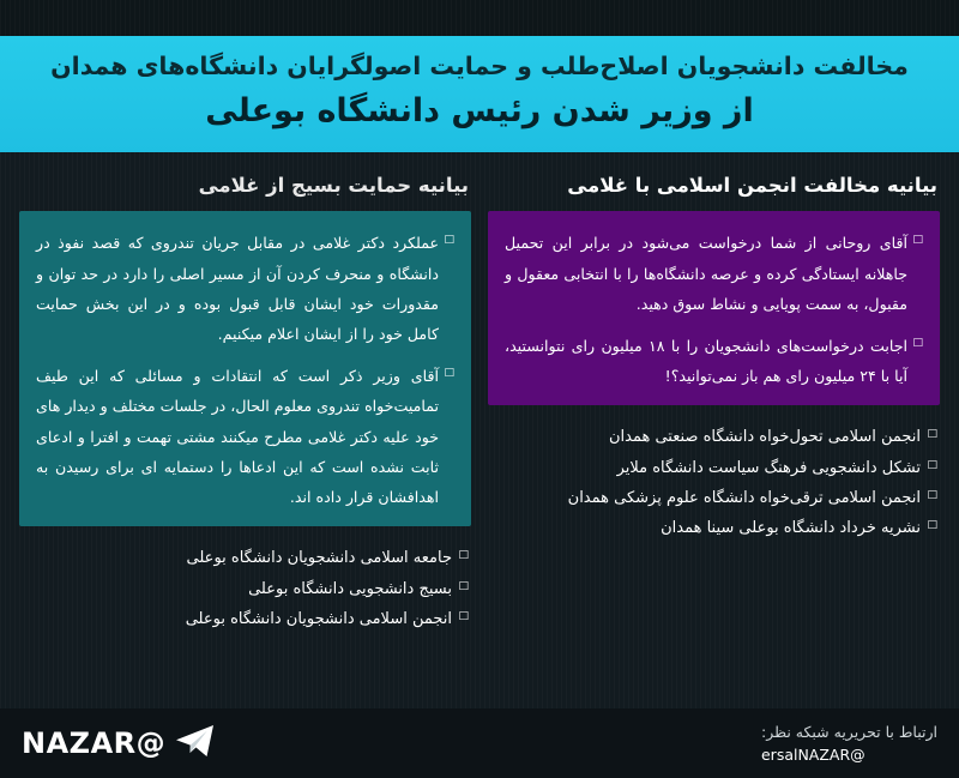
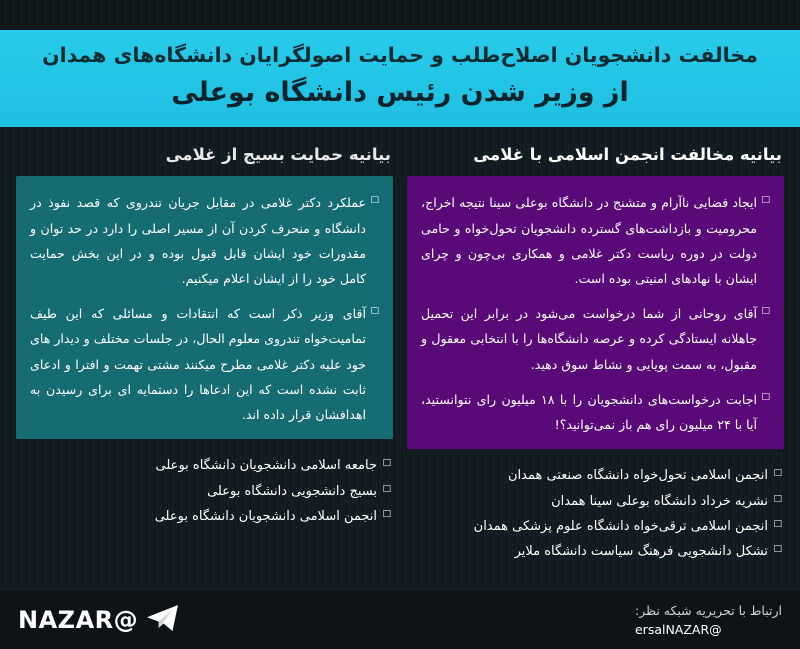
  مخالفت دانشجویان اصلاح‌طلب و حمایت اصولگرایان دانشگاه‌های همدان
  از وزیر شدن رئیس دانشگاه بوعلی
  بیانیه مخالفت انجمن اسلامی با غلامی
+ ایجاد فضایی ناآرام و متشنج در دانشگاه بوعلی سینا نتیجه اخراج، محرومیت و بازداشت‌های گسترده دانشجویان تحول‌خواه و حامی دولت در دوره ریاست دکتر غلامی و همکاری بی‌چون و چرای ایشان با نهادهای امنیتی بوده است.
  آقای روحانی از شما درخواست می‌شود در برابر این تحمیل جاهلانه ایستادگی کرده و عرصه دانشگاه‌ها را با انتخابی معقول و مقبول، به سمت پویایی و نشاط سوق دهید.
  اجابت درخواست‌های دانشجویان را با ۱۸ میلیون رای نتوانستید، آیا با ۲۴ میلیون رای هم باز نمی‌توانید؟!
  انجمن اسلامی تحول‌خواه دانشگاه صنعتی همدان
- تشکل دانشجویی فرهنگ سیاست دانشگاه ملایر
+ نشریه خرداد دانشگاه بوعلی سینا همدان
  انجمن اسلامی ترقی‌خواه دانشگاه علوم پزشکی همدان
- نشریه خرداد دانشگاه بوعلی سینا همدان
+ تشکل دانشجویی فرهنگ سیاست دانشگاه ملایر
  بیانیه حمایت بسیج از غلامی
  عملکرد دکتر غلامی در مقابل جریان تندروی که قصد نفوذ در دانشگاه و منحرف کردن آن از مسیر اصلی را دارد در حد توان و مقدورات خود ایشان قابل قبول بوده و در این بخش حمایت کامل خود را از ایشان اعلام میکنیم.
  آقای وزیر ذکر است که انتقادات و مسائلی که این طیف تمامیت‌خواه تندروی معلوم الحال، در جلسات مختلف و دیدار های خود علیه دکتر غلامی مطرح میکنند مشتی تهمت و افترا و ادعای ثابت نشده است که این ادعاها را دستمایه ای برای رسیدن به اهدافشان قرار داده اند.
  جامعه اسلامی دانشجویان دانشگاه بوعلی
  بسیج دانشجویی دانشگاه بوعلی
  انجمن اسلامی دانشجویان دانشگاه بوعلی
  ارتباط با تحریریه شبکه نظر:
  @ersalNAZAR
  @NAZAR
